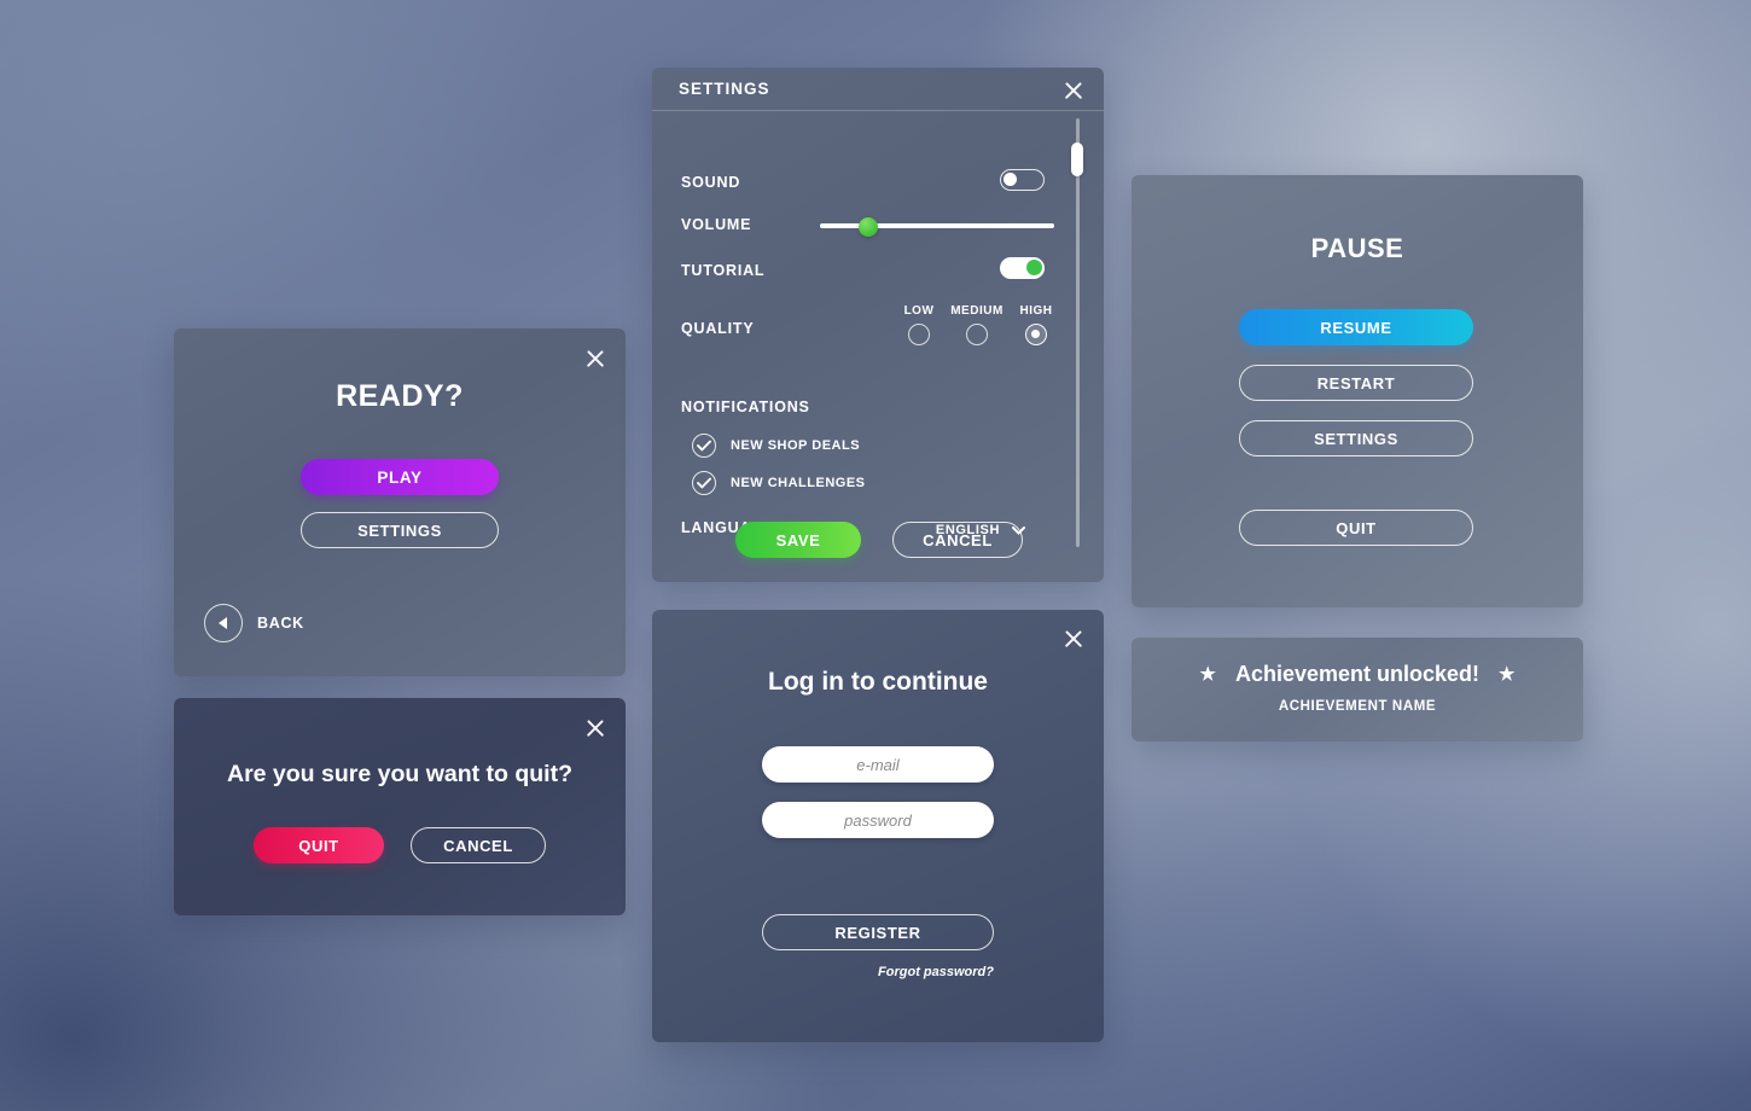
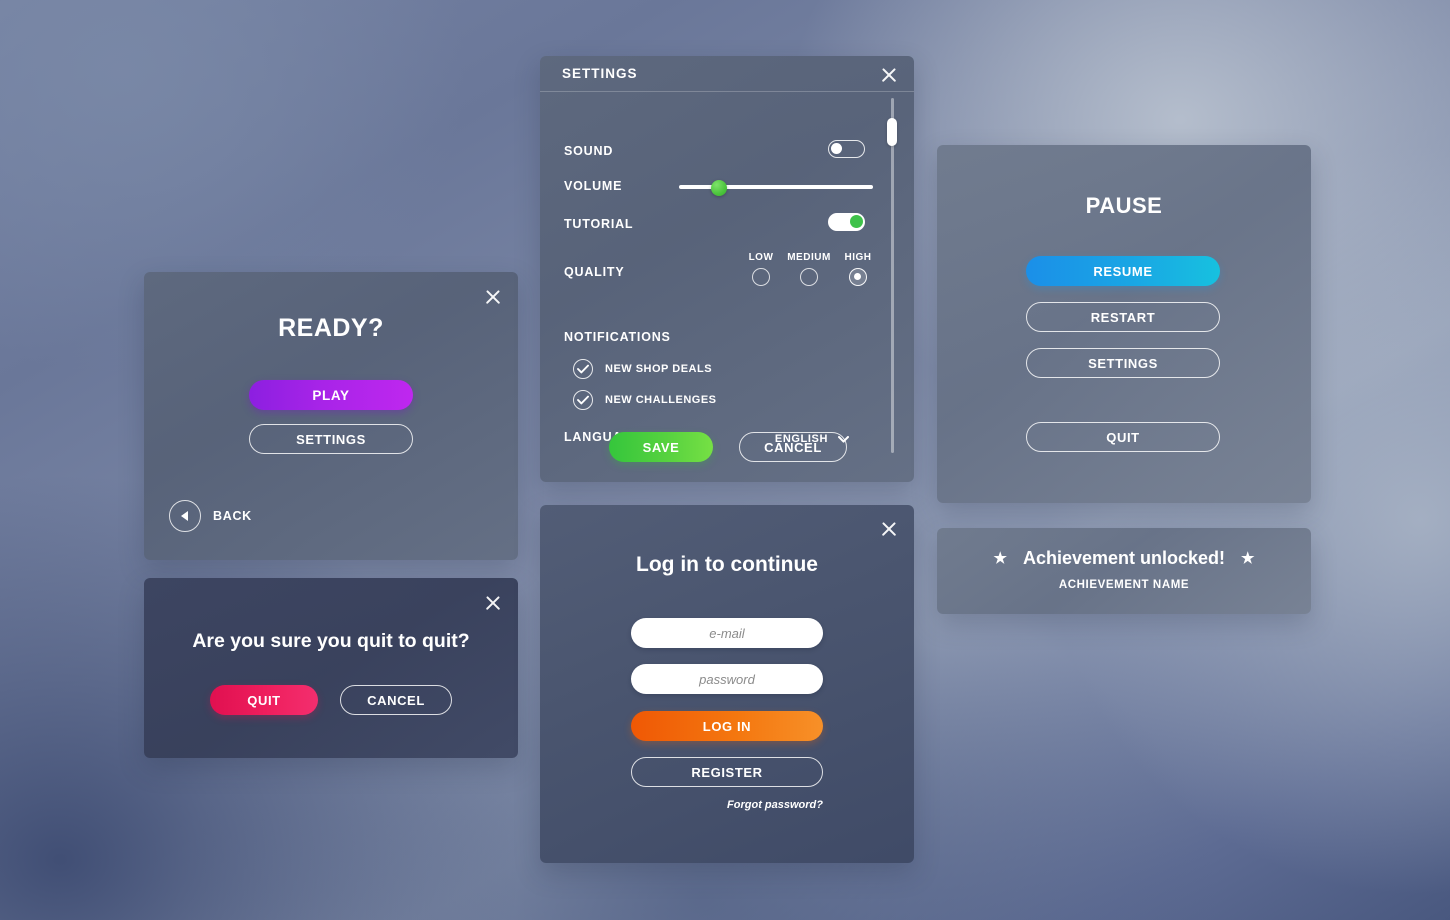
  READY?
  PLAY
  SETTINGS
  BACK
- Are you sure you want to quit?
+ Are you sure you quit to quit?
  QUIT
  CANCEL
  SETTINGS
  SOUND
  VOLUME
  TUTORIAL
  QUALITY
  LOW
  MEDIUM
  HIGH
  NOTIFICATIONS
  NEW SHOP DEALS
  NEW CHALLENGES
  ENGLISH
  SAVE
  CANCEL
  Log in to continue
  e-mail
  password
+ LOG IN
  REGISTER
  Forgot password?
  PAUSE
  RESUME
  RESTART
  SETTINGS
  QUIT
  ★
  Achievement unlocked!
  ★
  ACHIEVEMENT NAME
